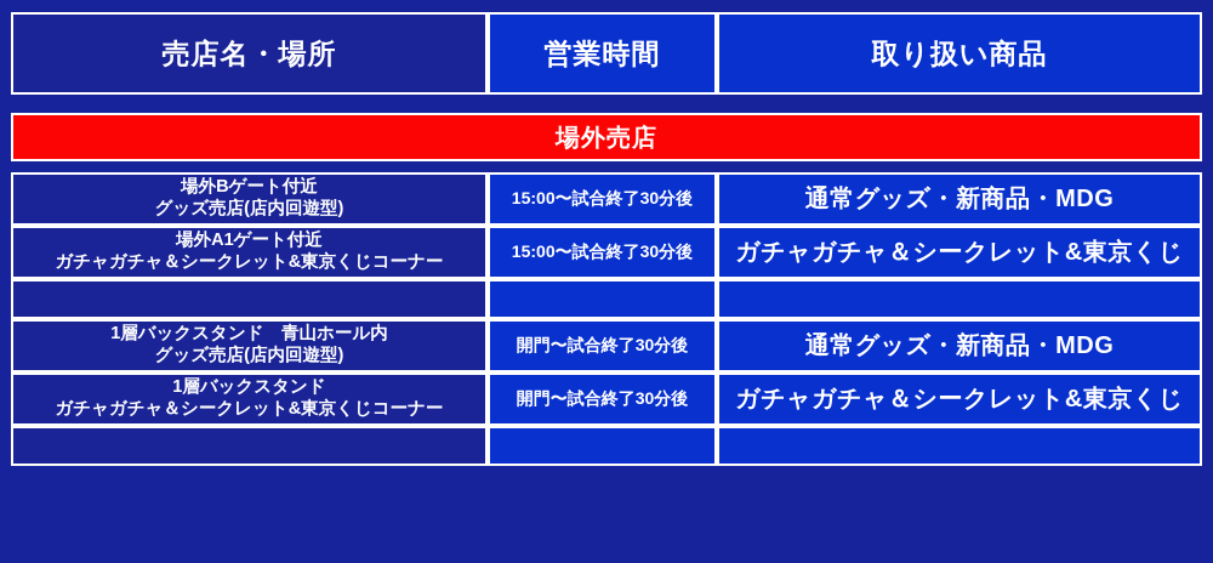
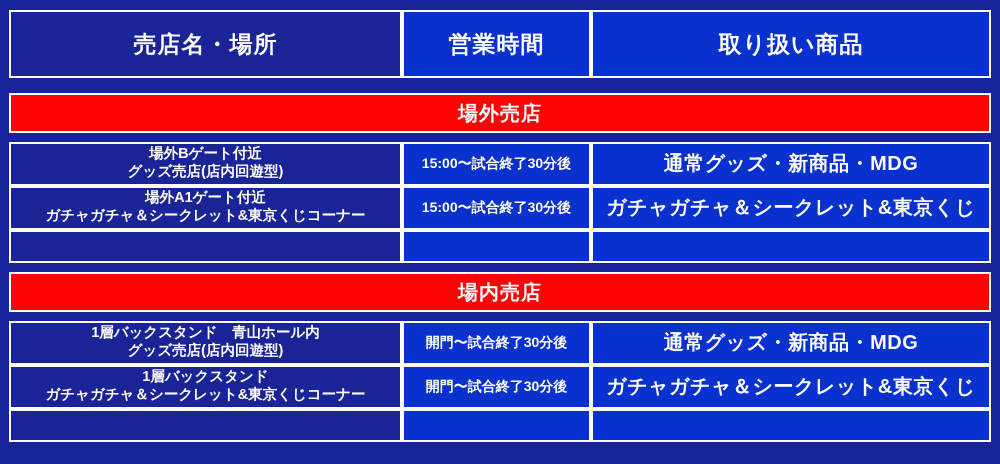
  売店名・場所
  営業時間
  取り扱い商品
  場外売店
  場外Bゲート付近
  グッズ売店(店内回遊型)
  15:00〜試合終了30分後
  通常グッズ・新商品・MDG
  場外A1ゲート付近
  ガチャガチャ＆シークレット&東京くじコーナー
  15:00〜試合終了30分後
  ガチャガチャ＆シークレット&東京くじ
+ 場内売店
  1層バックスタンド 青山ホール内
  グッズ売店(店内回遊型)
  開門〜試合終了30分後
  通常グッズ・新商品・MDG
  1層バックスタンド
  ガチャガチャ＆シークレット&東京くじコーナー
  開門〜試合終了30分後
  ガチャガチャ＆シークレット&東京くじ
